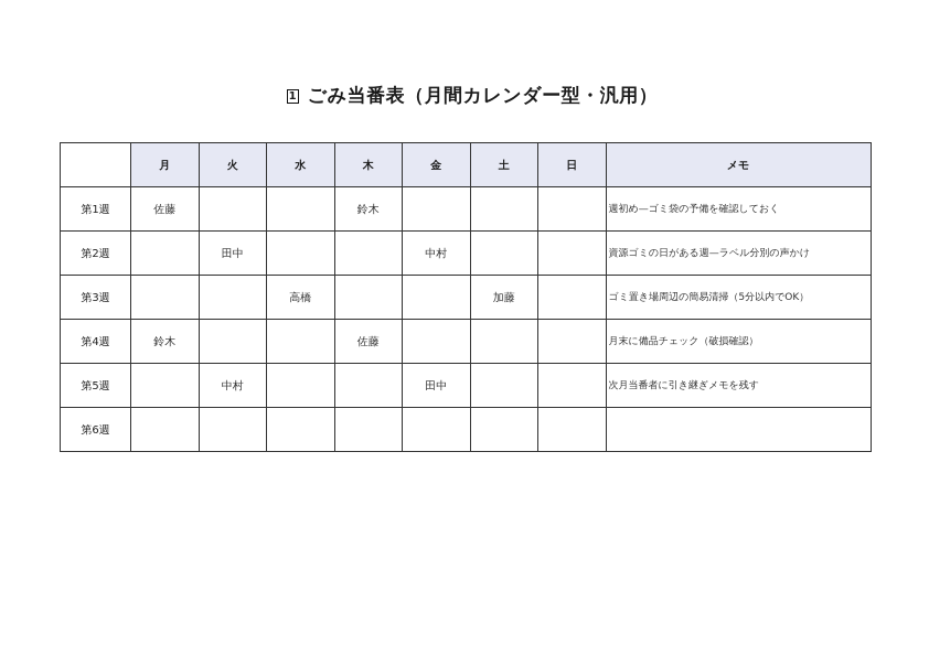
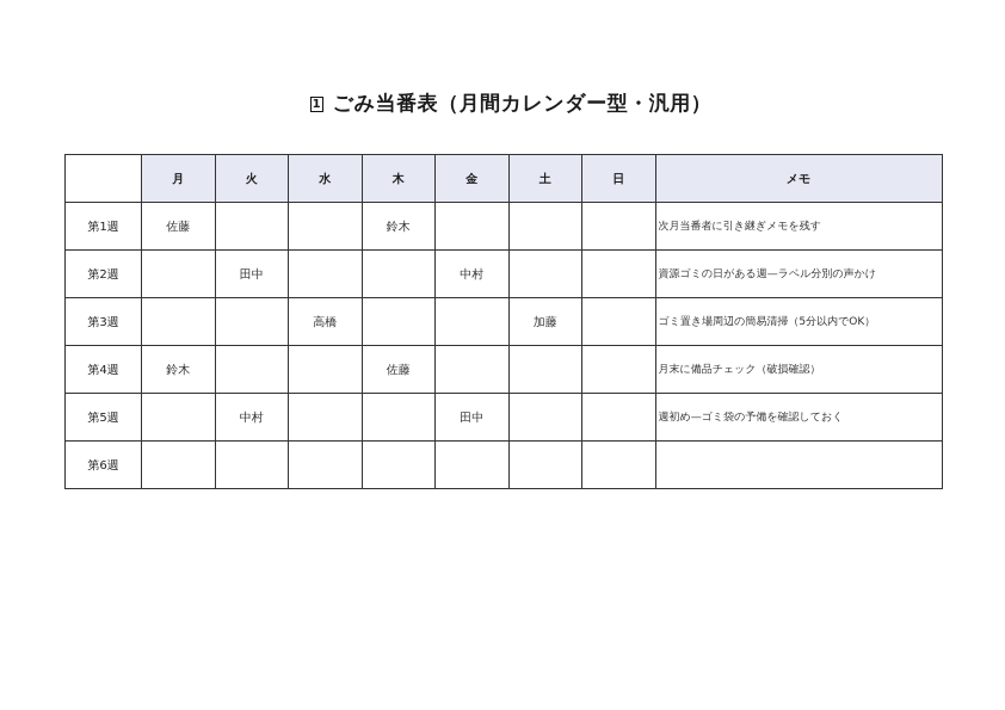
  1
  ごみ当番表（月間カレンダー型・汎用）
  	月	火	水	木	金	土	日	メモ
- 第1週	佐藤			鈴木				週初め—ゴミ袋の予備を確認しておく
+ 第1週	佐藤			鈴木				次月当番者に引き継ぎメモを残す
  第2週		田中			中村			資源ゴミの日がある週—ラベル分別の声かけ
  第3週			高橋			加藤		ゴミ置き場周辺の簡易清掃（5分以内でOK）
  第4週	鈴木			佐藤				月末に備品チェック（破損確認）
- 第5週		中村			田中			次月当番者に引き継ぎメモを残す
+ 第5週		中村			田中			週初め—ゴミ袋の予備を確認しておく
  第6週
